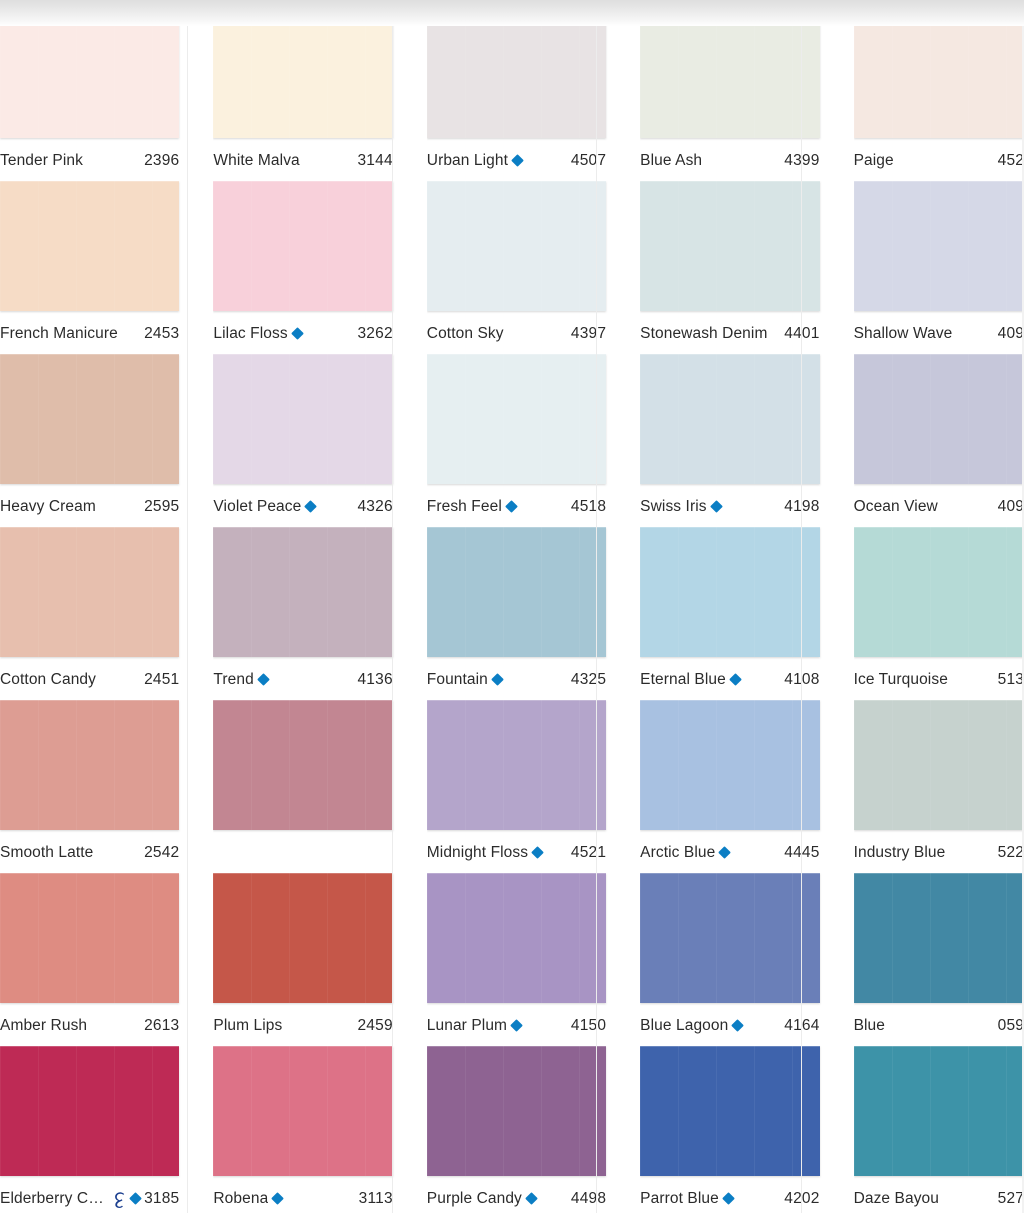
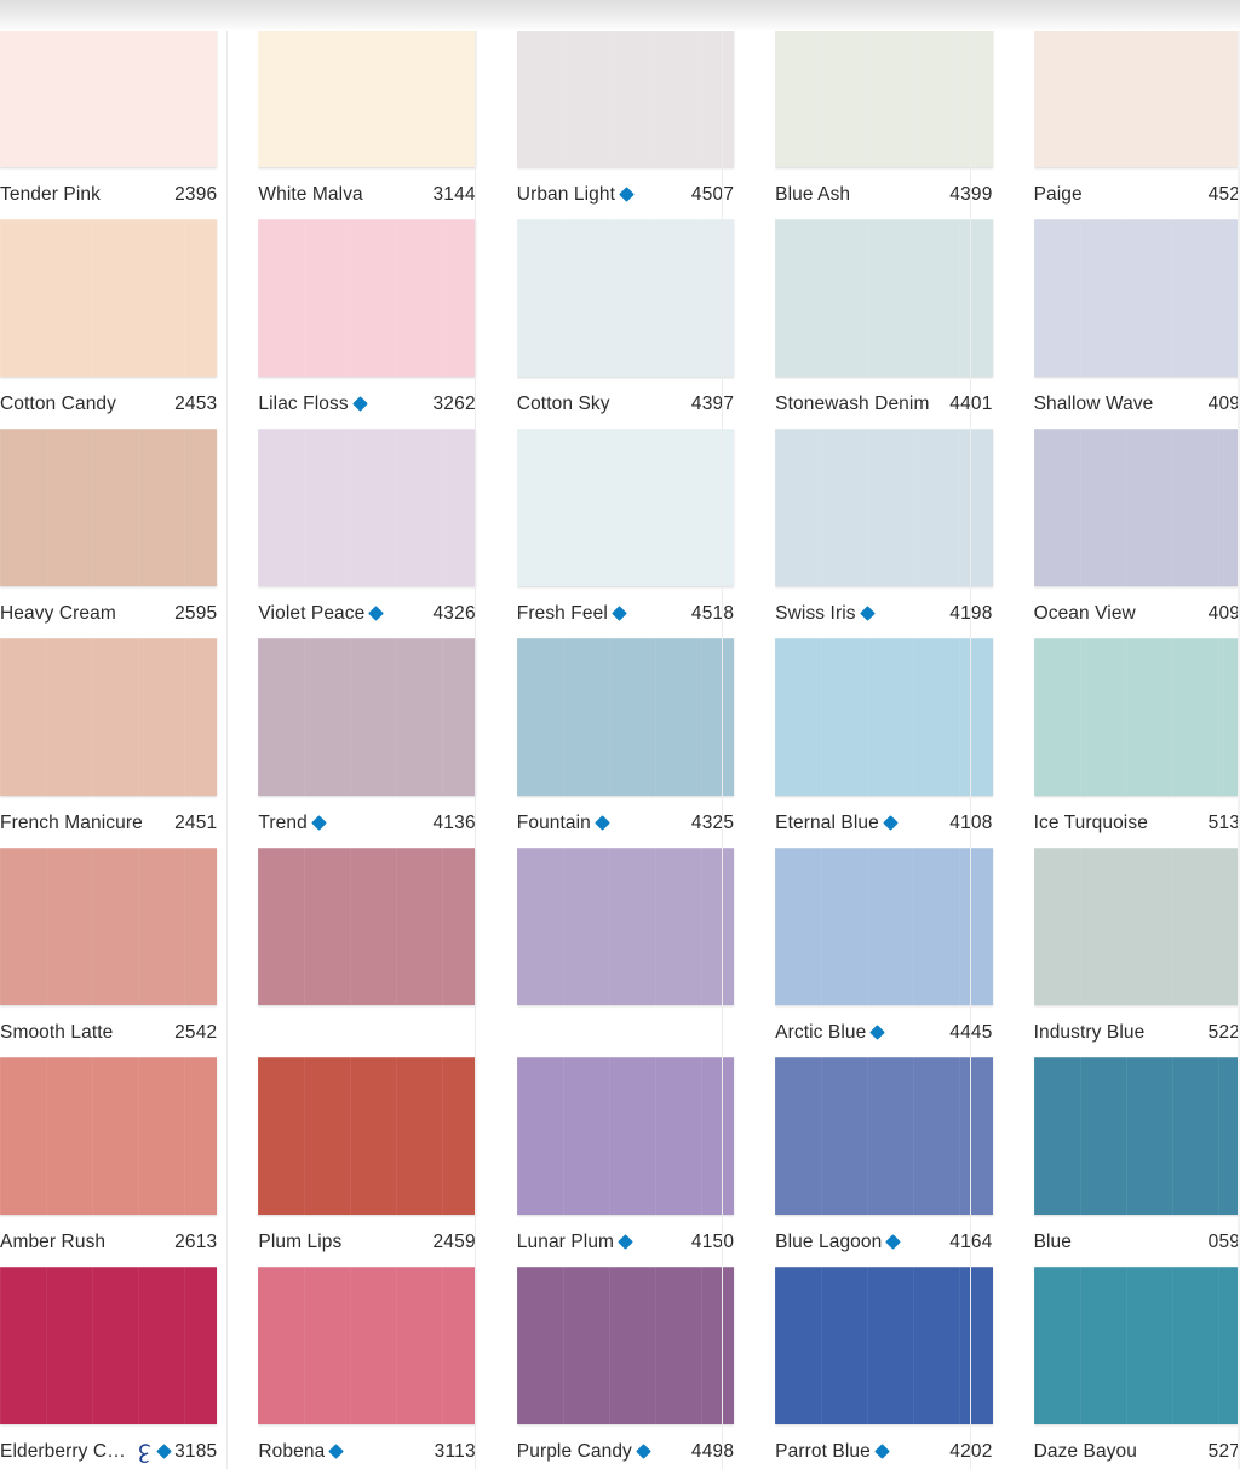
  Tender Pink
  2396
  White Malva
  3144
  Urban Light
  4507
  Blue Ash
  4399
  Paige
  452
- French Manicure
+ Cotton Candy
  2453
  Lilac Floss
  3262
  Cotton Sky
  4397
  Stonewash Denim
  4401
  Shallow Wave
  409
  Heavy Cream
  2595
  Violet Peace
  4326
  Fresh Feel
  4518
  Swiss Iris
  4198
  Ocean View
  409
- Cotton Candy
+ French Manicure
  2451
  Trend
  4136
  Fountain
  4325
  Eternal Blue
  4108
  Ice Turquoise
  513
  Smooth Latte
  2542
- Midnight Floss
- 4521
  Arctic Blue
  4445
  Industry Blue
  522
  Amber Rush
  2613
  Plum Lips
  2459
  Lunar Plum
  4150
  Blue Lagoon
  4164
  Blue
  059
  Elderberry Crus
  3185
  Robena
  3113
  Purple Candy
  4498
  Parrot Blue
  4202
  Daze Bayou
  527
